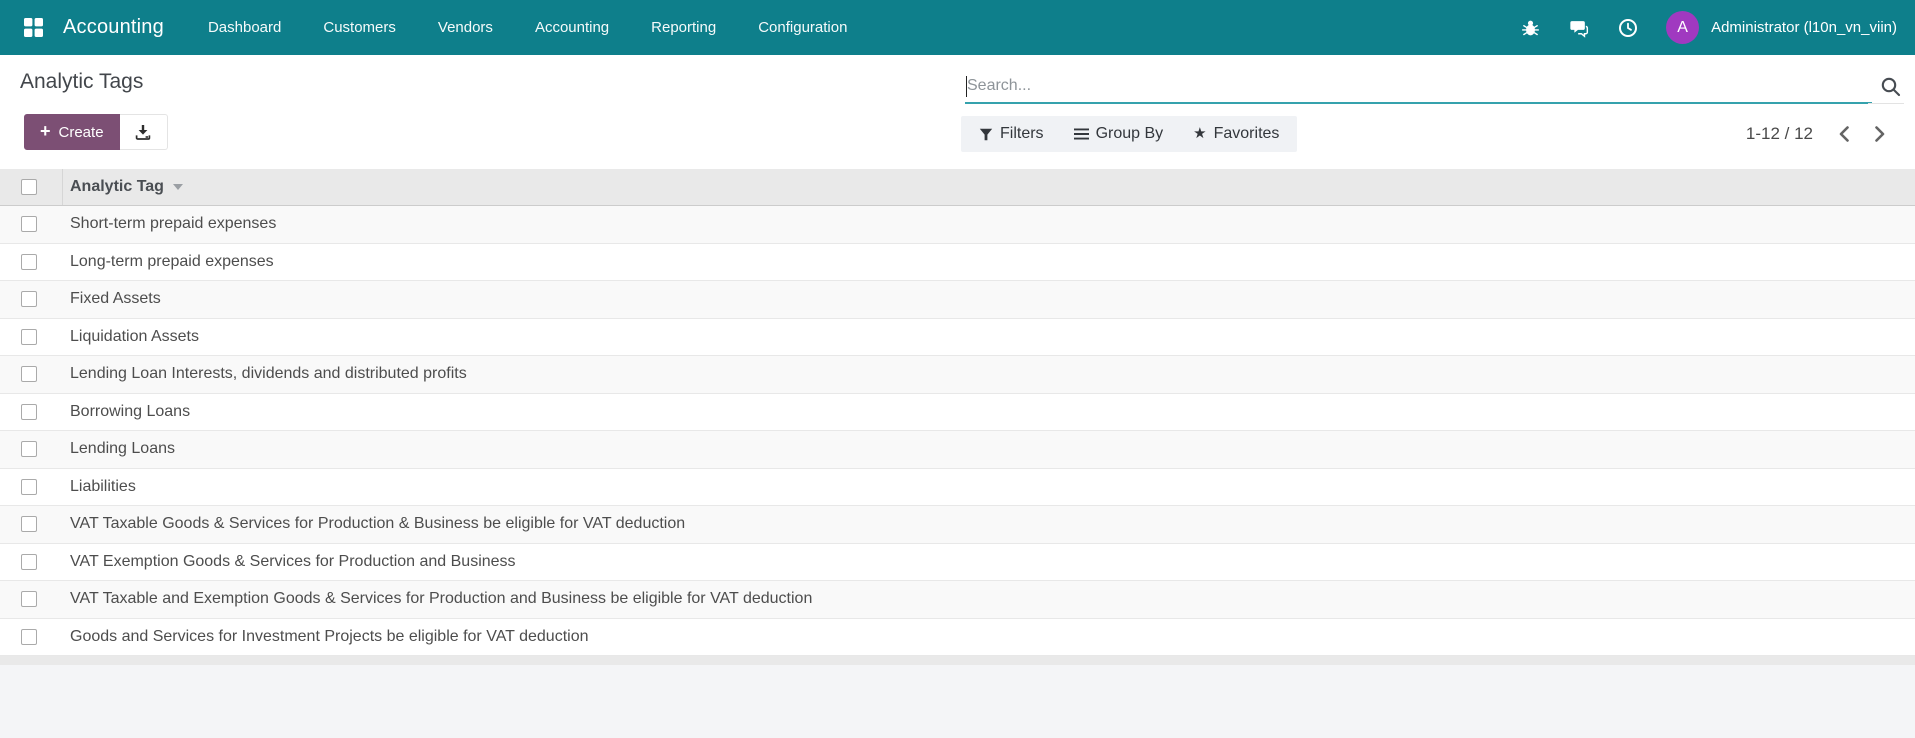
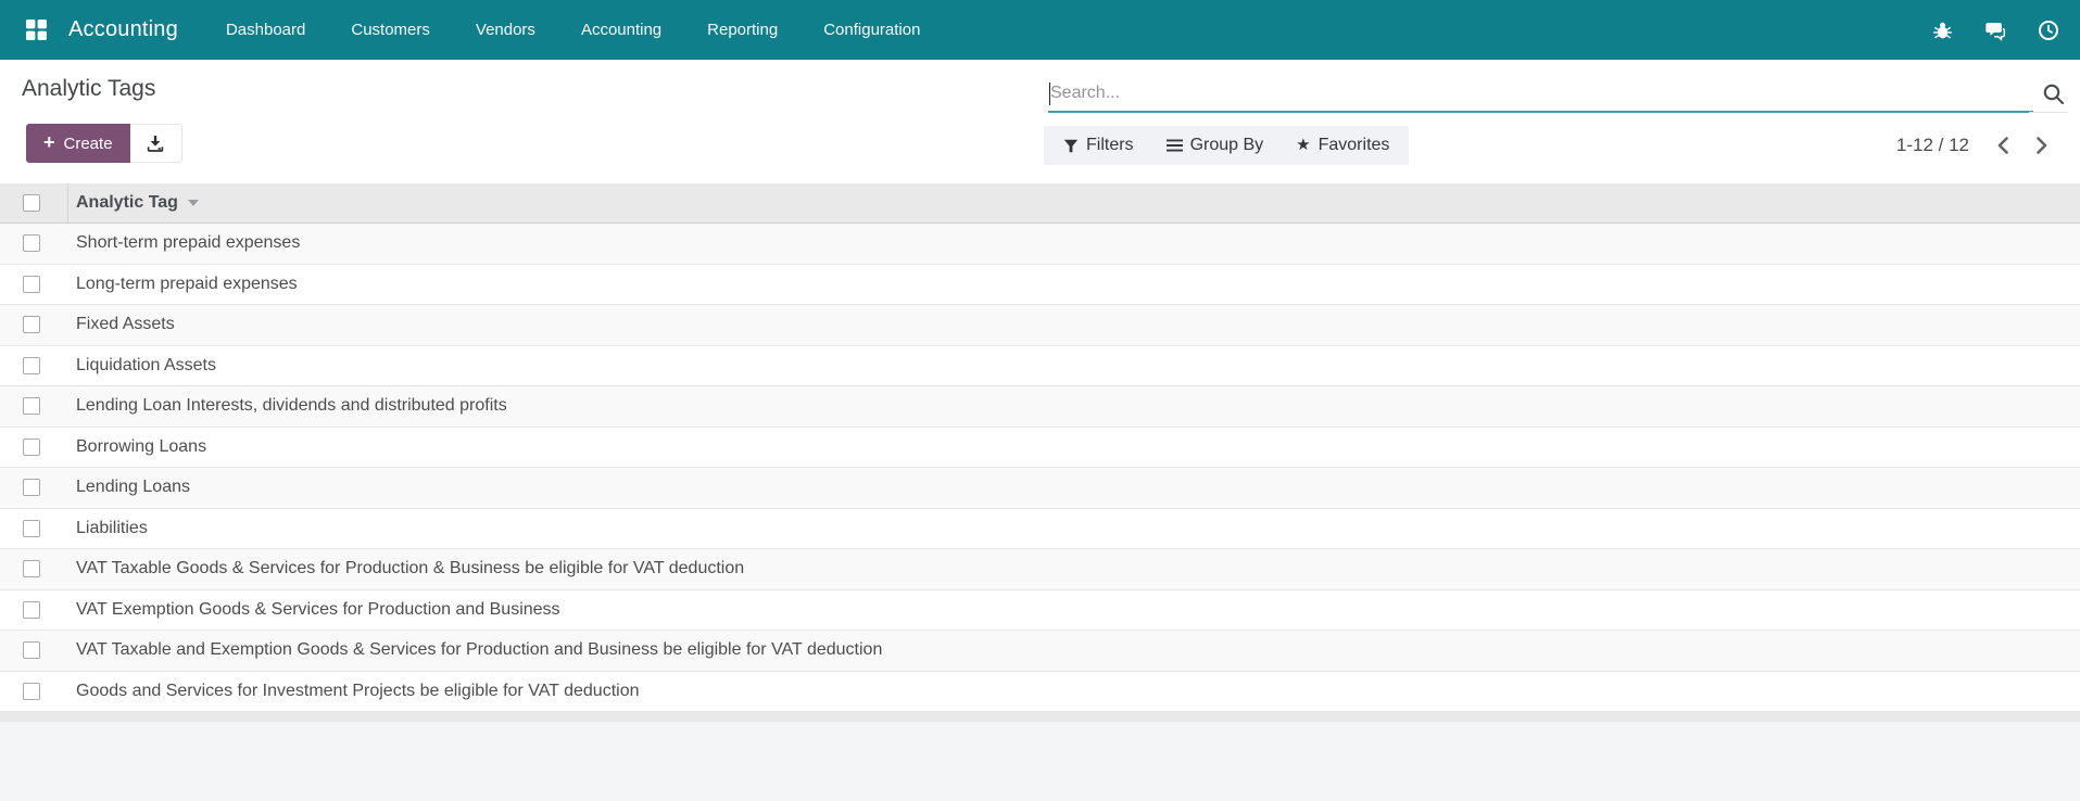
  Accounting
  Dashboard
  Customers
  Vendors
  Accounting
  Reporting
  Configuration
- A
- Administrator (l10n_vn_viin)
  Analytic Tags
  +
  Create
  Search...
  Filters
  Group By
  ★
  Favorites
  1-12 / 12
  Analytic Tag
  Short-term prepaid expenses
  Long-term prepaid expenses
  Fixed Assets
  Liquidation Assets
  Lending Loan Interests, dividends and distributed profits
  Borrowing Loans
  Lending Loans
  Liabilities
  VAT Taxable Goods & Services for Production & Business be eligible for VAT deduction
  VAT Exemption Goods & Services for Production and Business
  VAT Taxable and Exemption Goods & Services for Production and Business be eligible for VAT deduction
  Goods and Services for Investment Projects be eligible for VAT deduction
